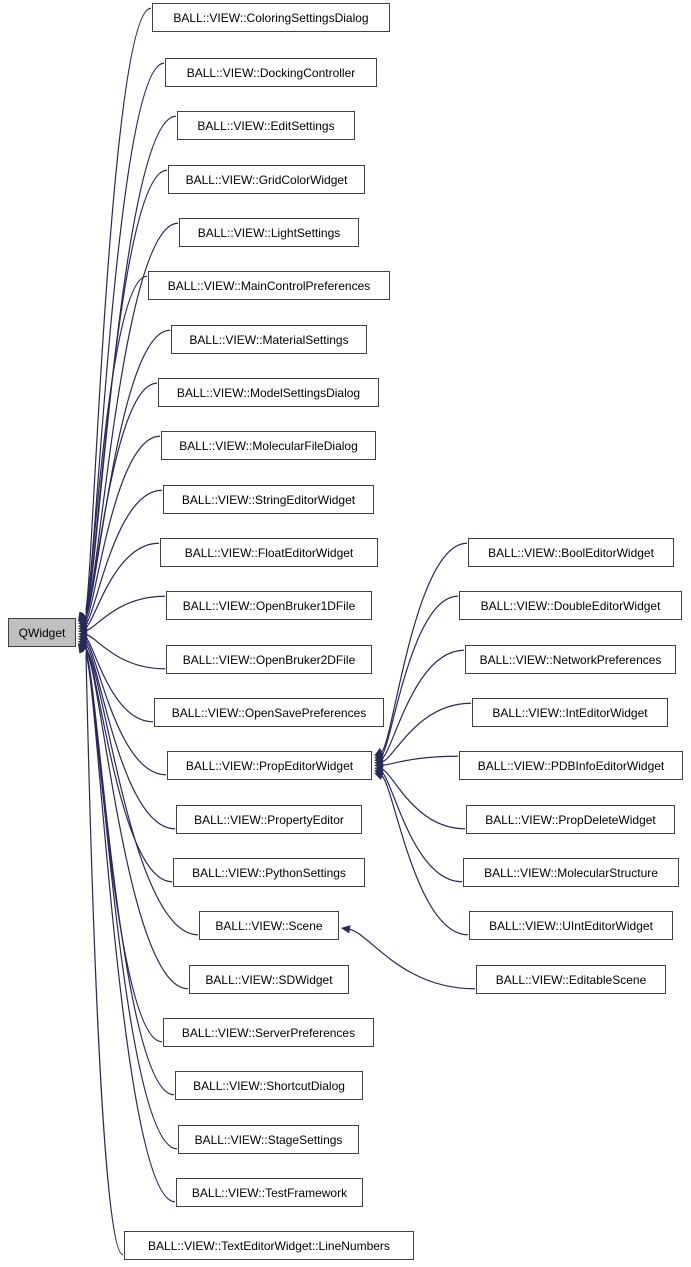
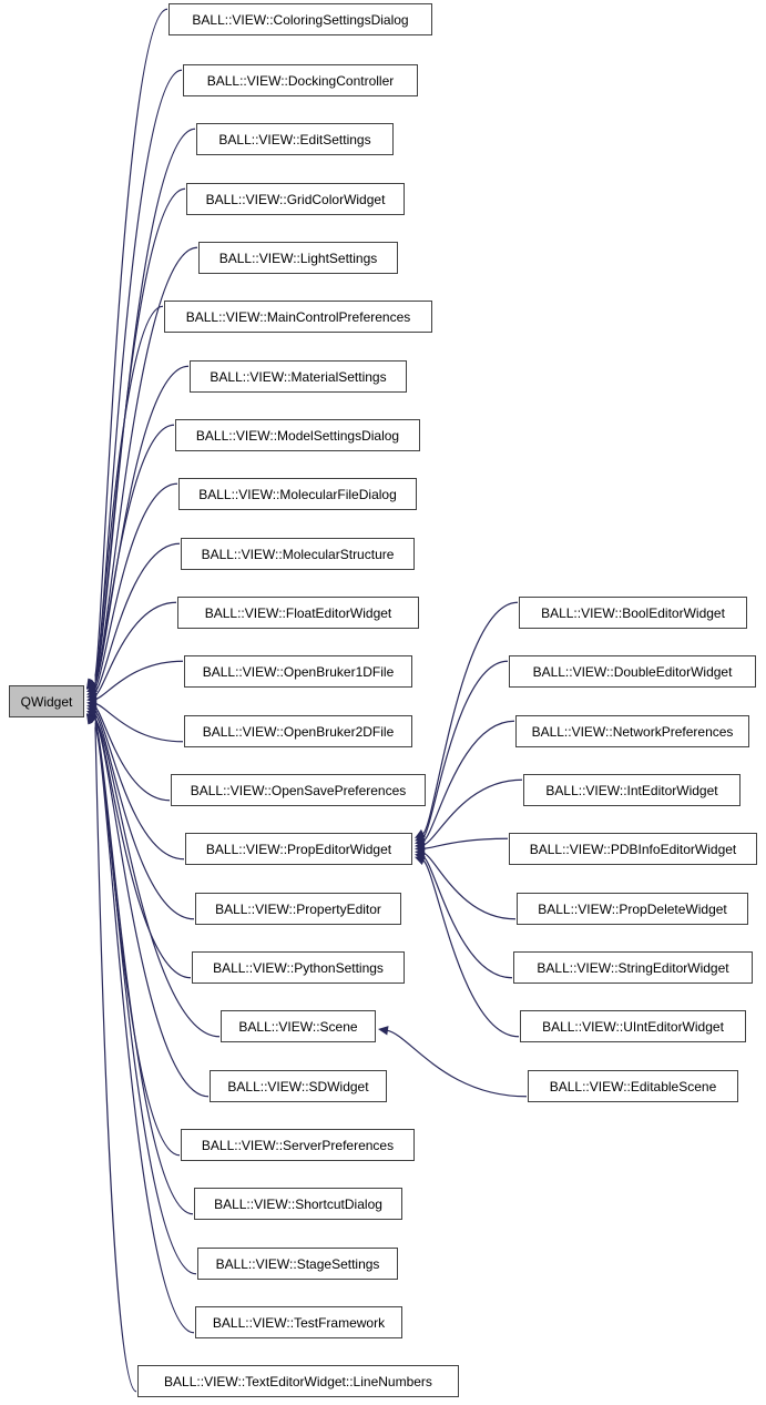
  QWidget
  BALL::VIEW::ColoringSettingsDialog
  BALL::VIEW::DockingController
  BALL::VIEW::EditSettings
  BALL::VIEW::GridColorWidget
  BALL::VIEW::LightSettings
  BALL::VIEW::MainControlPreferences
  BALL::VIEW::MaterialSettings
  BALL::VIEW::ModelSettingsDialog
  BALL::VIEW::MolecularFileDialog
- BALL::VIEW::StringEditorWidget
+ BALL::VIEW::MolecularStructure
  BALL::VIEW::FloatEditorWidget
  BALL::VIEW::OpenBruker1DFile
  BALL::VIEW::OpenBruker2DFile
  BALL::VIEW::OpenSavePreferences
  BALL::VIEW::PropEditorWidget
  BALL::VIEW::PropertyEditor
  BALL::VIEW::PythonSettings
  BALL::VIEW::Scene
  BALL::VIEW::SDWidget
  BALL::VIEW::ServerPreferences
  BALL::VIEW::ShortcutDialog
  BALL::VIEW::StageSettings
  BALL::VIEW::TestFramework
  BALL::VIEW::TextEditorWidget::LineNumbers
  BALL::VIEW::BoolEditorWidget
  BALL::VIEW::DoubleEditorWidget
  BALL::VIEW::NetworkPreferences
  BALL::VIEW::IntEditorWidget
  BALL::VIEW::PDBInfoEditorWidget
  BALL::VIEW::PropDeleteWidget
- BALL::VIEW::MolecularStructure
+ BALL::VIEW::StringEditorWidget
  BALL::VIEW::UIntEditorWidget
  BALL::VIEW::EditableScene
